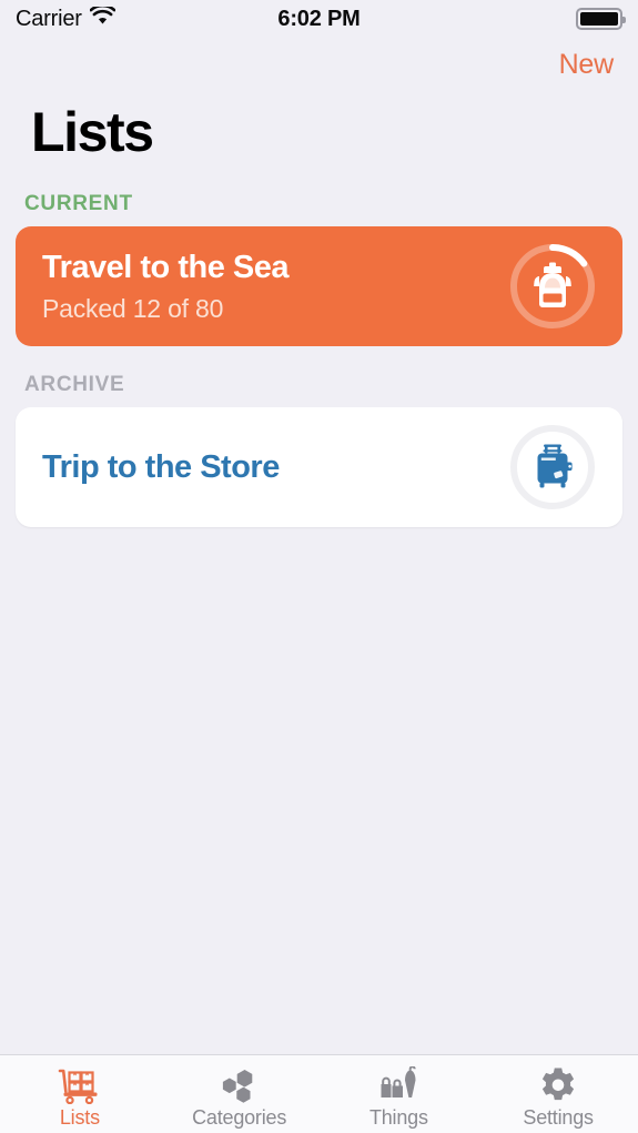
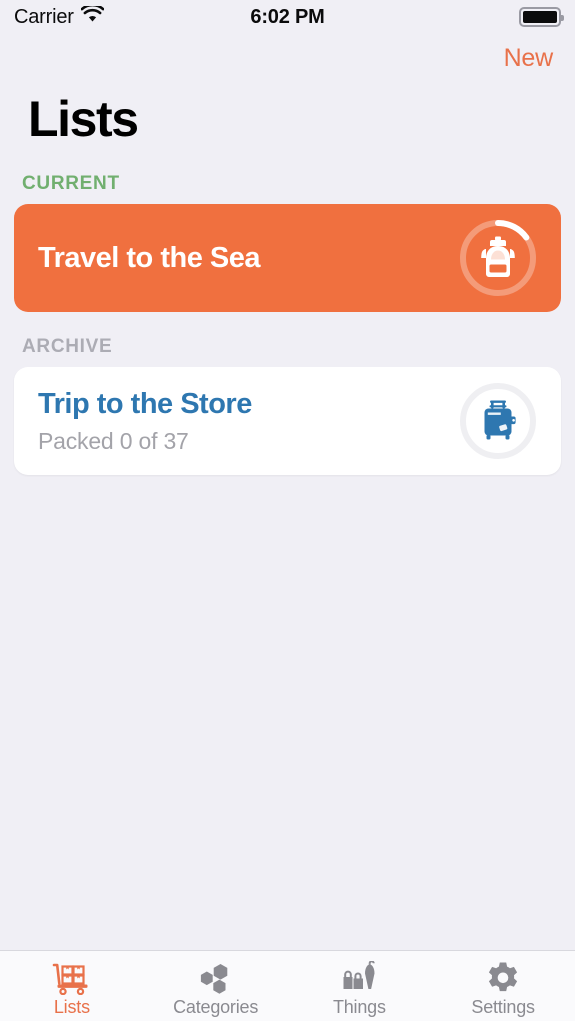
  Carrier
  6:02 PM
  New
  Lists
  CURRENT
  Travel to the Sea
- Packed 12 of 80
  ARCHIVE
  Trip to the Store
+ Packed 0 of 37
  Lists
  Categories
  Things
  Settings
